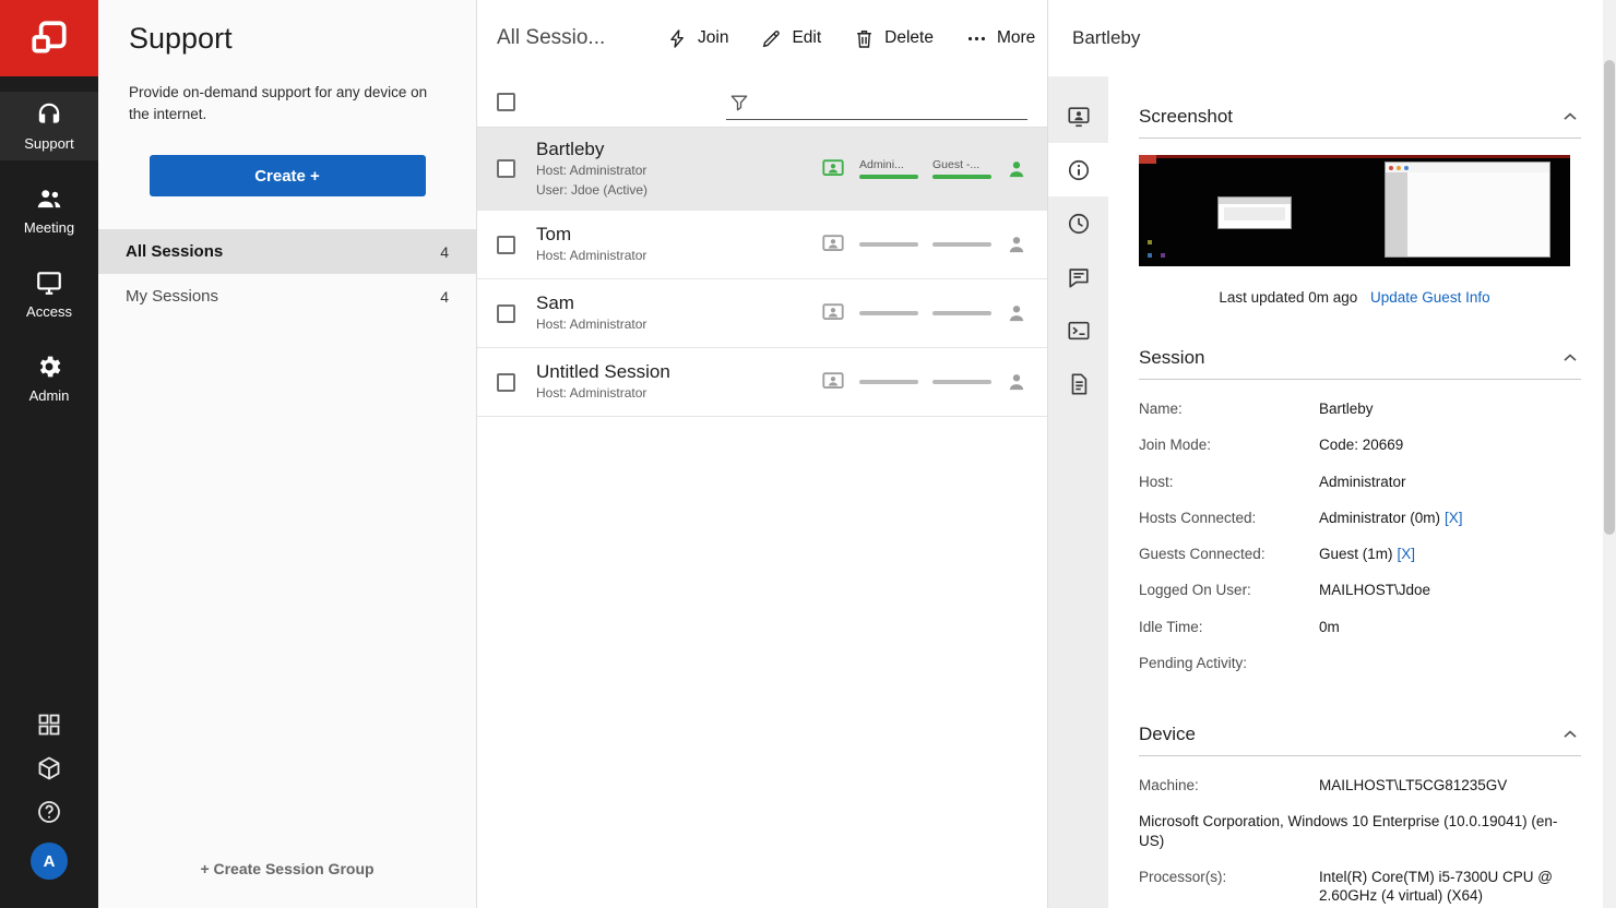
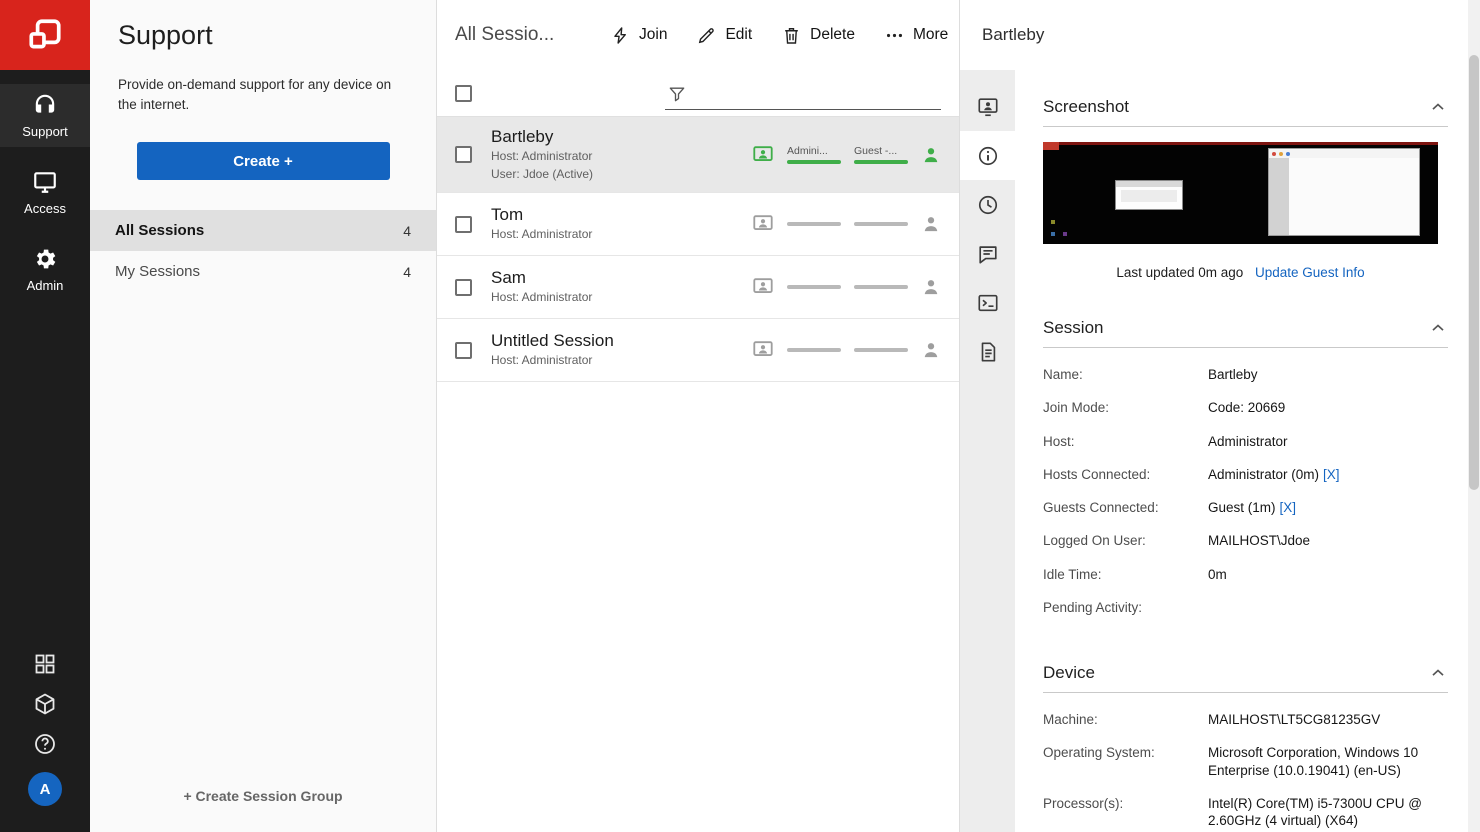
  Support
- Meeting
  Access
  Admin
  A
  Support
  Provide on-demand support for any device on the internet.
  Create +
  All Sessions
  4
  My Sessions
  4
  + Create Session Group
  All Sessio...
  Join
  Edit
  Delete
  More
  Bartleby
  Host: Administrator
  User: Jdoe (Active)
  Admini...
  Guest -...
  Tom
  Host: Administrator
  Sam
  Host: Administrator
  Untitled Session
  Host: Administrator
  Bartleby
  Screenshot
  Last updated 0m ago Update Guest Info
  Session
  Name:
  Bartleby
  Join Mode:
  Code: 20669
  Host:
  Administrator
  Hosts Connected:
  Administrator (0m) [X]
  Guests Connected:
  Guest (1m) [X]
  Logged On User:
  MAILHOST\Jdoe
  Idle Time:
  0m
  Pending Activity:
  Device
  Machine:
  MAILHOST\LT5CG81235GV
+ Operating System:
  Microsoft Corporation, Windows 10 Enterprise (10.0.19041) (en-US)
  Processor(s):
  Intel(R) Core(TM) i5-7300U CPU @ 2.60GHz (4 virtual) (X64)
